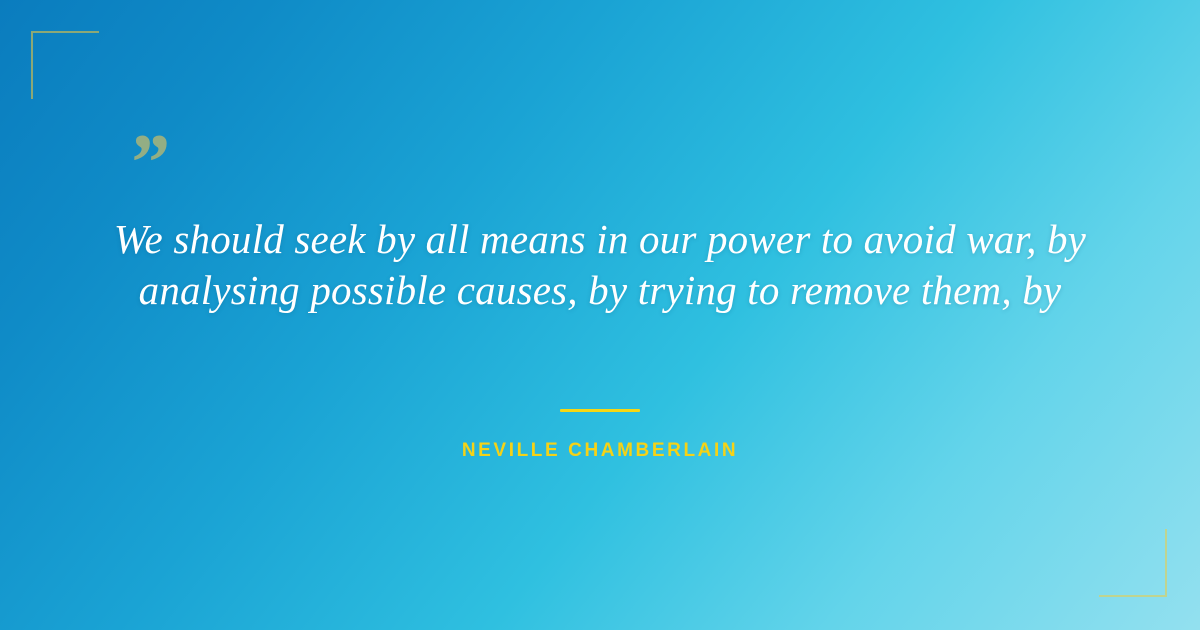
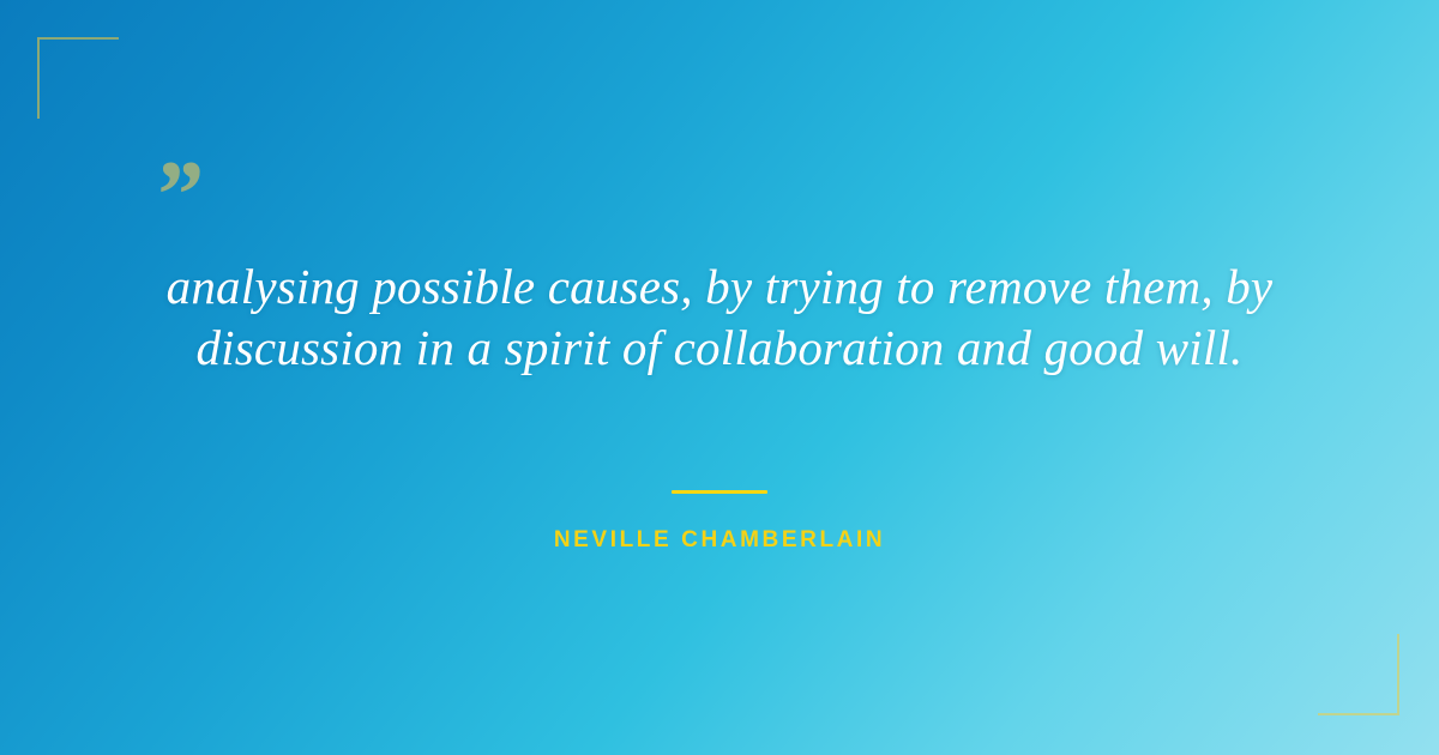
  ”
- We should seek by all means in our power to avoid war, by
  analysing possible causes, by trying to remove them, by
+ discussion in a spirit of collaboration and good will.
  NEVILLE CHAMBERLAIN
